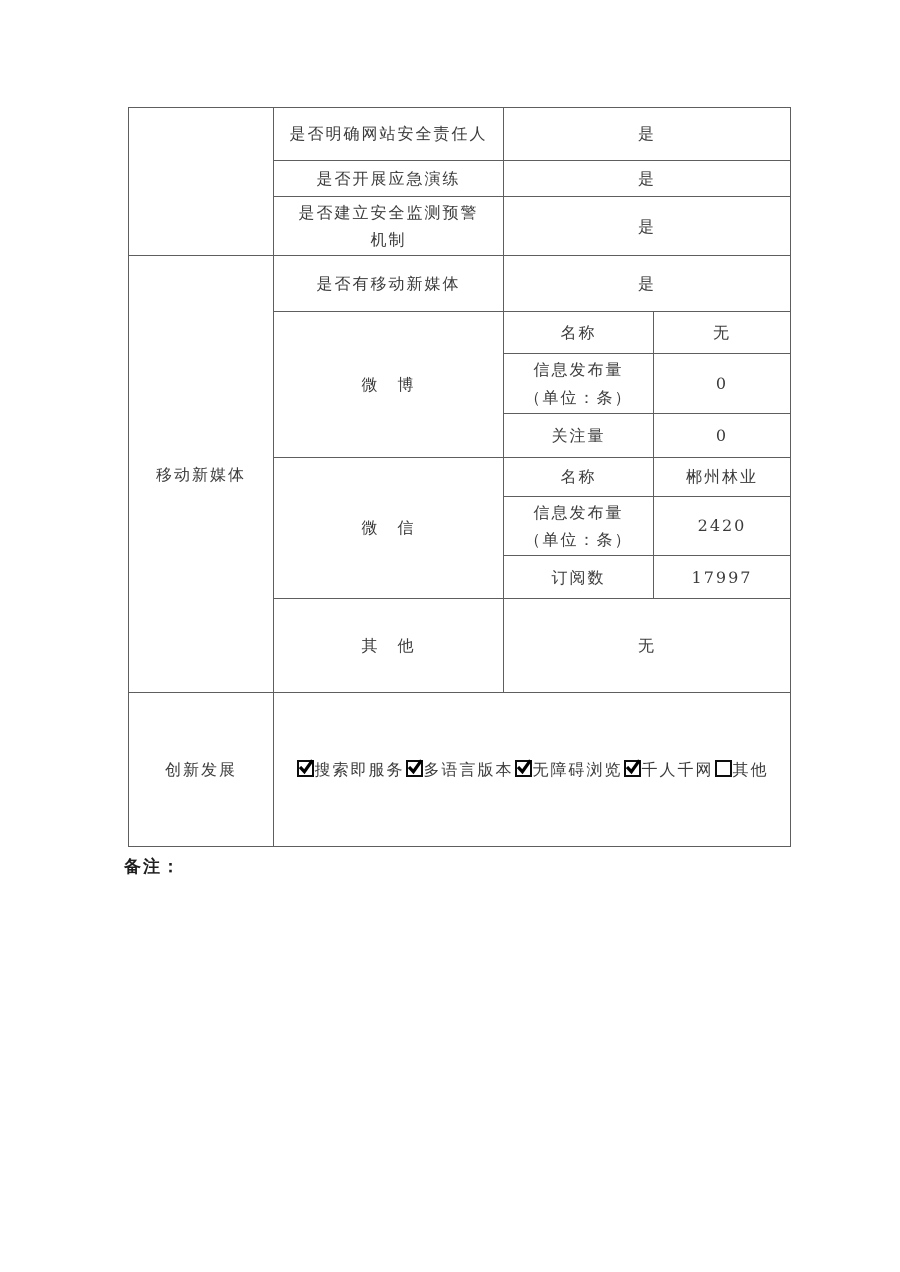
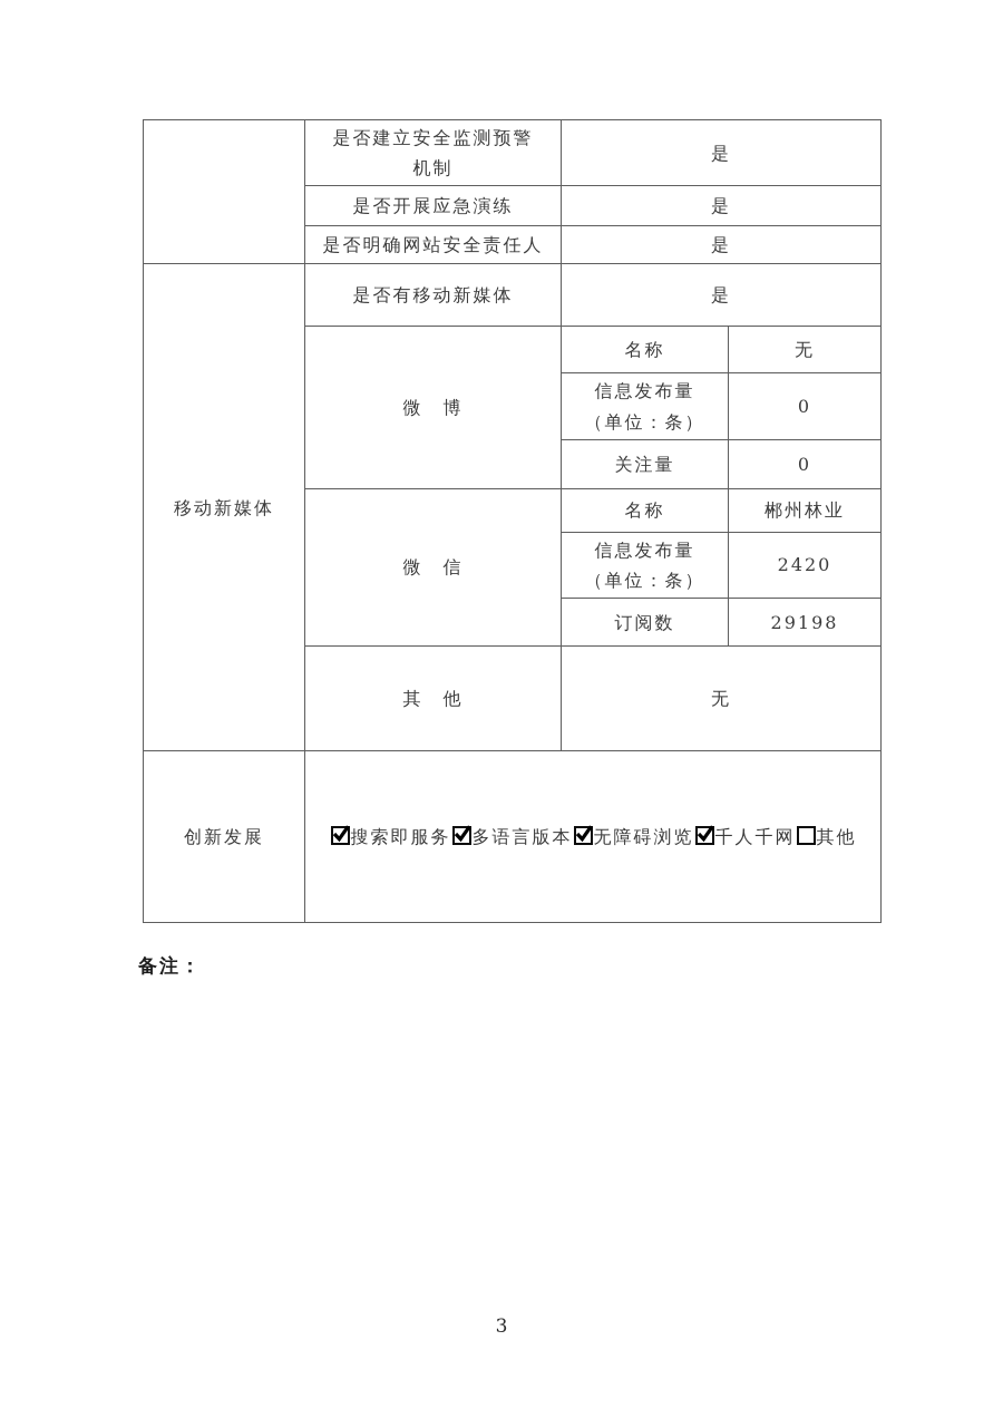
- 	是否明确网站安全责任人	是
+ 	是否建立安全监测预警 机制	是
  是否开展应急演练	是
- 是否建立安全监测预警 机制	是
+ 是否明确网站安全责任人	是
  移动新媒体	是否有移动新媒体	是
  微 博	名称	无
  信息发布量 （单位：条）	0
  关注量	0
  微 信	名称	郴州林业
  信息发布量 （单位：条）	2420
- 订阅数	17997
+ 订阅数	29198
  其 他	无
  创新发展	搜索即服务 多语言版本 无障碍浏览 千人千网 其他
  备注：
+ 3
